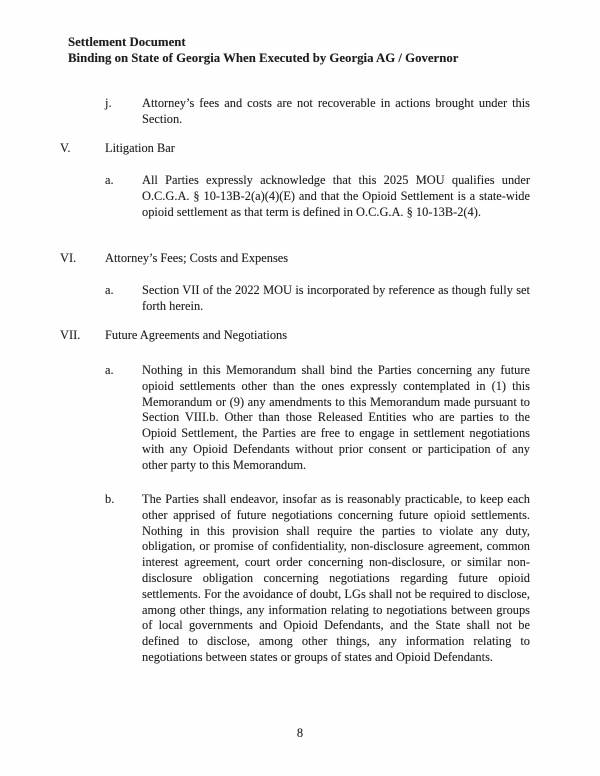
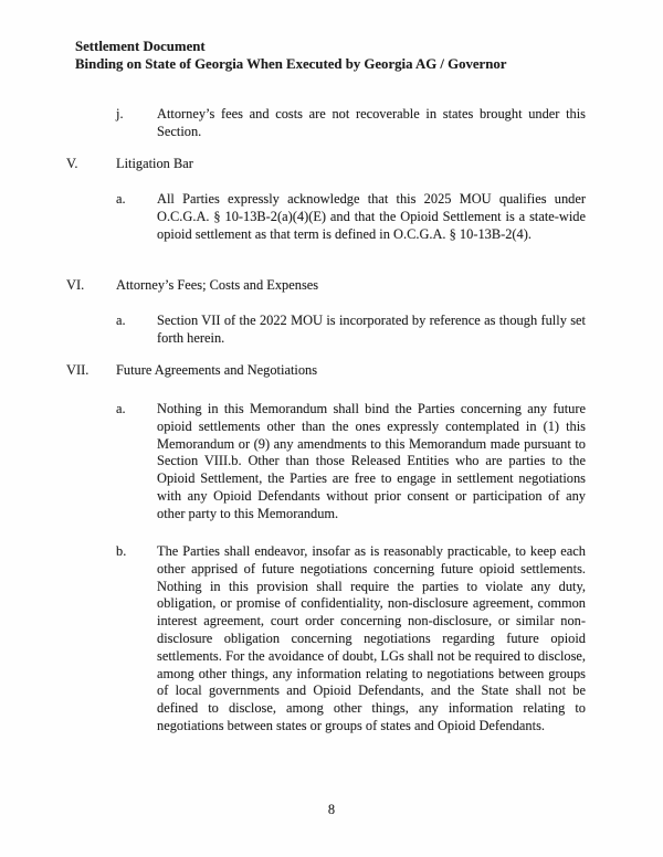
  Settlement Document
  Binding on State of Georgia When Executed by Georgia AG / Governor
  j.
- Attorney’s fees and costs are not recoverable in actions brought under this Section.
+ Attorney’s fees and costs are not recoverable in states brought under this Section.
  V.
  Litigation Bar
  a.
  All Parties expressly acknowledge that this 2025 MOU qualifies under O.C.G.A. § 10-13B-2(a)(4)(E) and that the Opioid Settlement is a state-wide opioid settlement as that term is defined in O.C.G.A. § 10-13B-2(4).
  VI.
  Attorney’s Fees; Costs and Expenses
  a.
  Section VII of the 2022 MOU is incorporated by reference as though fully set forth herein.
  VII.
  Future Agreements and Negotiations
  a.
  Nothing in this Memorandum shall bind the Parties concerning any future opioid settlements other than the ones expressly contemplated in (1) this Memorandum or (9) any amendments to this Memorandum made pursuant to Section VIII.b. Other than those Released Entities who are parties to the Opioid Settlement, the Parties are free to engage in settlement negotiations with any Opioid Defendants without prior consent or participation of any other party to this Memorandum.
  b.
  The Parties shall endeavor, insofar as is reasonably practicable, to keep each other apprised of future negotiations concerning future opioid settlements. Nothing in this provision shall require the parties to violate any duty, obligation, or promise of confidentiality, non-disclosure agreement, common interest agreement, court order concerning non-disclosure, or similar non-disclosure obligation concerning negotiations regarding future opioid settlements. For the avoidance of doubt, LGs shall not be required to disclose, among other things, any information relating to negotiations between groups of local governments and Opioid Defendants, and the State shall not be defined to disclose, among other things, any information relating to negotiations between states or groups of states and Opioid Defendants.
  8
